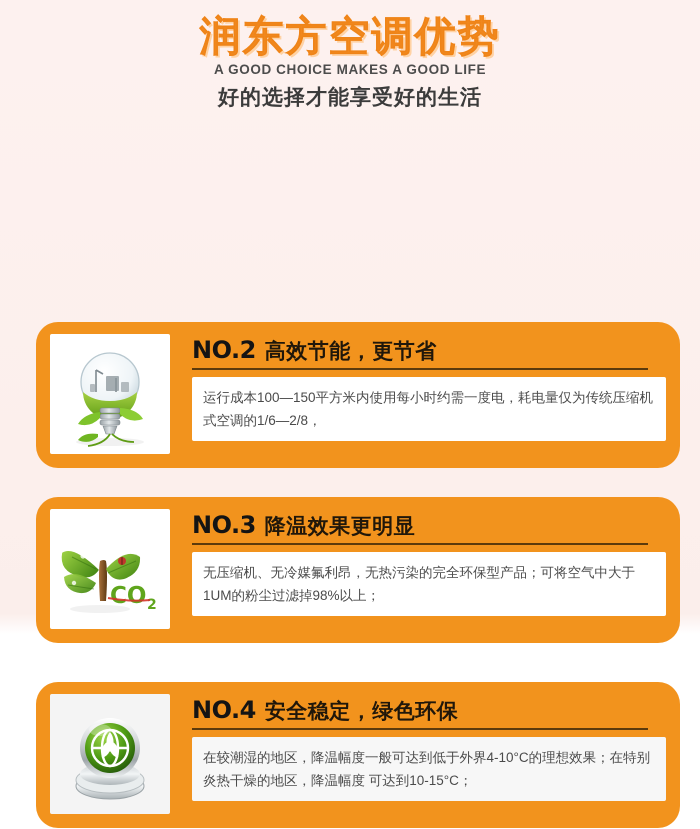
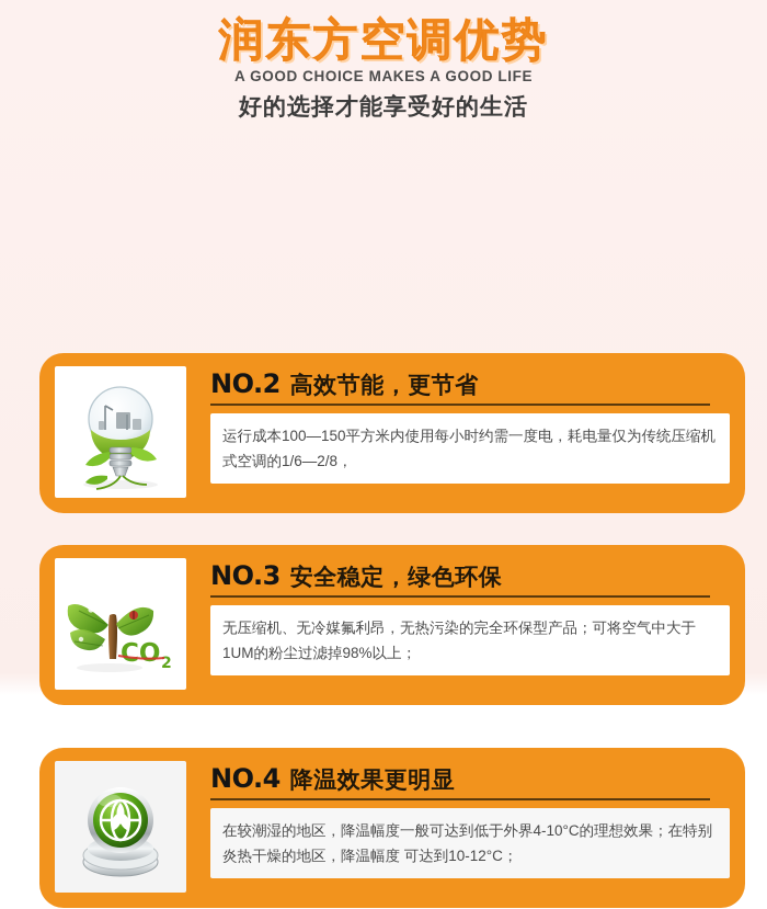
  润东方空调优势
  A GOOD CHOICE MAKES A GOOD LIFE
  好的选择才能享受好的生活
  NO.2
  高效节能，更节省
  运行成本100—150平方米内使用每小时约需一度电，耗电量仅为传统压缩机式空调的1/6—2/8，
  CO
  2
  NO.3
- 降温效果更明显
+ 安全稳定，绿色环保
  无压缩机、无冷媒氟利昂，无热污染的完全环保型产品；可将空气中大于1UM的粉尘过滤掉98%以上；
  NO.4
- 安全稳定，绿色环保
+ 降温效果更明显
- 在较潮湿的地区，降温幅度一般可达到低于外界4-10°C的理想效果；在特别炎热干燥的地区，降温幅度 可达到10-15°C；
+ 在较潮湿的地区，降温幅度一般可达到低于外界4-10°C的理想效果；在特别炎热干燥的地区，降温幅度 可达到10-12°C；
